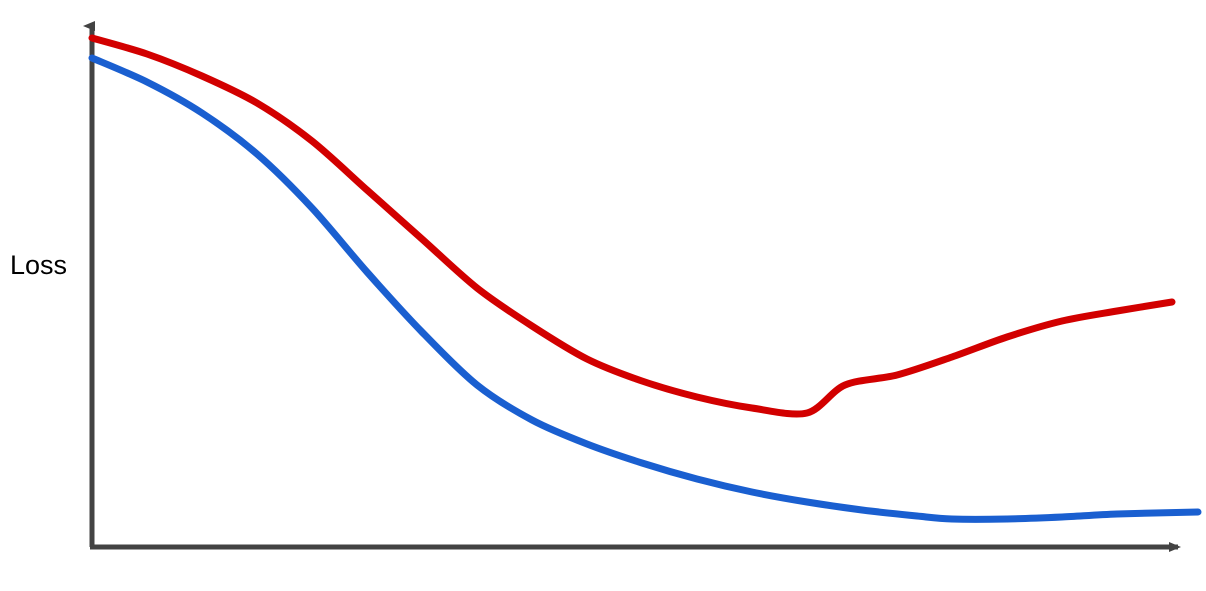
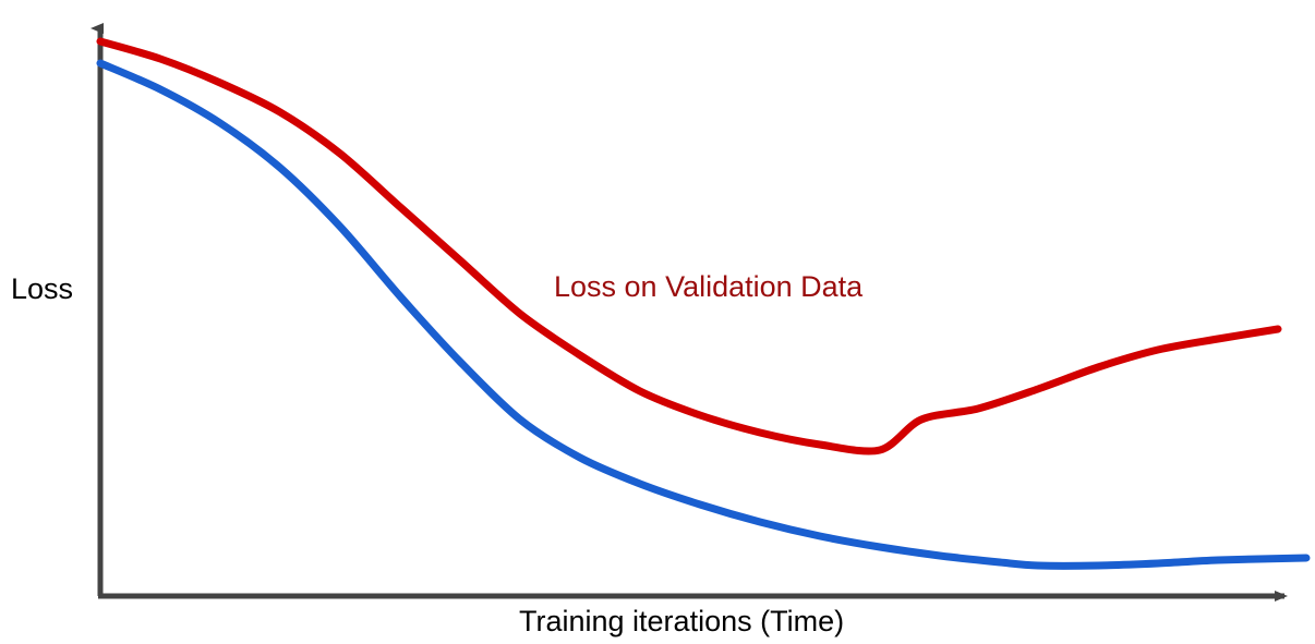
  Loss
+ Training iterations (Time)
+ Loss on Validation Data
